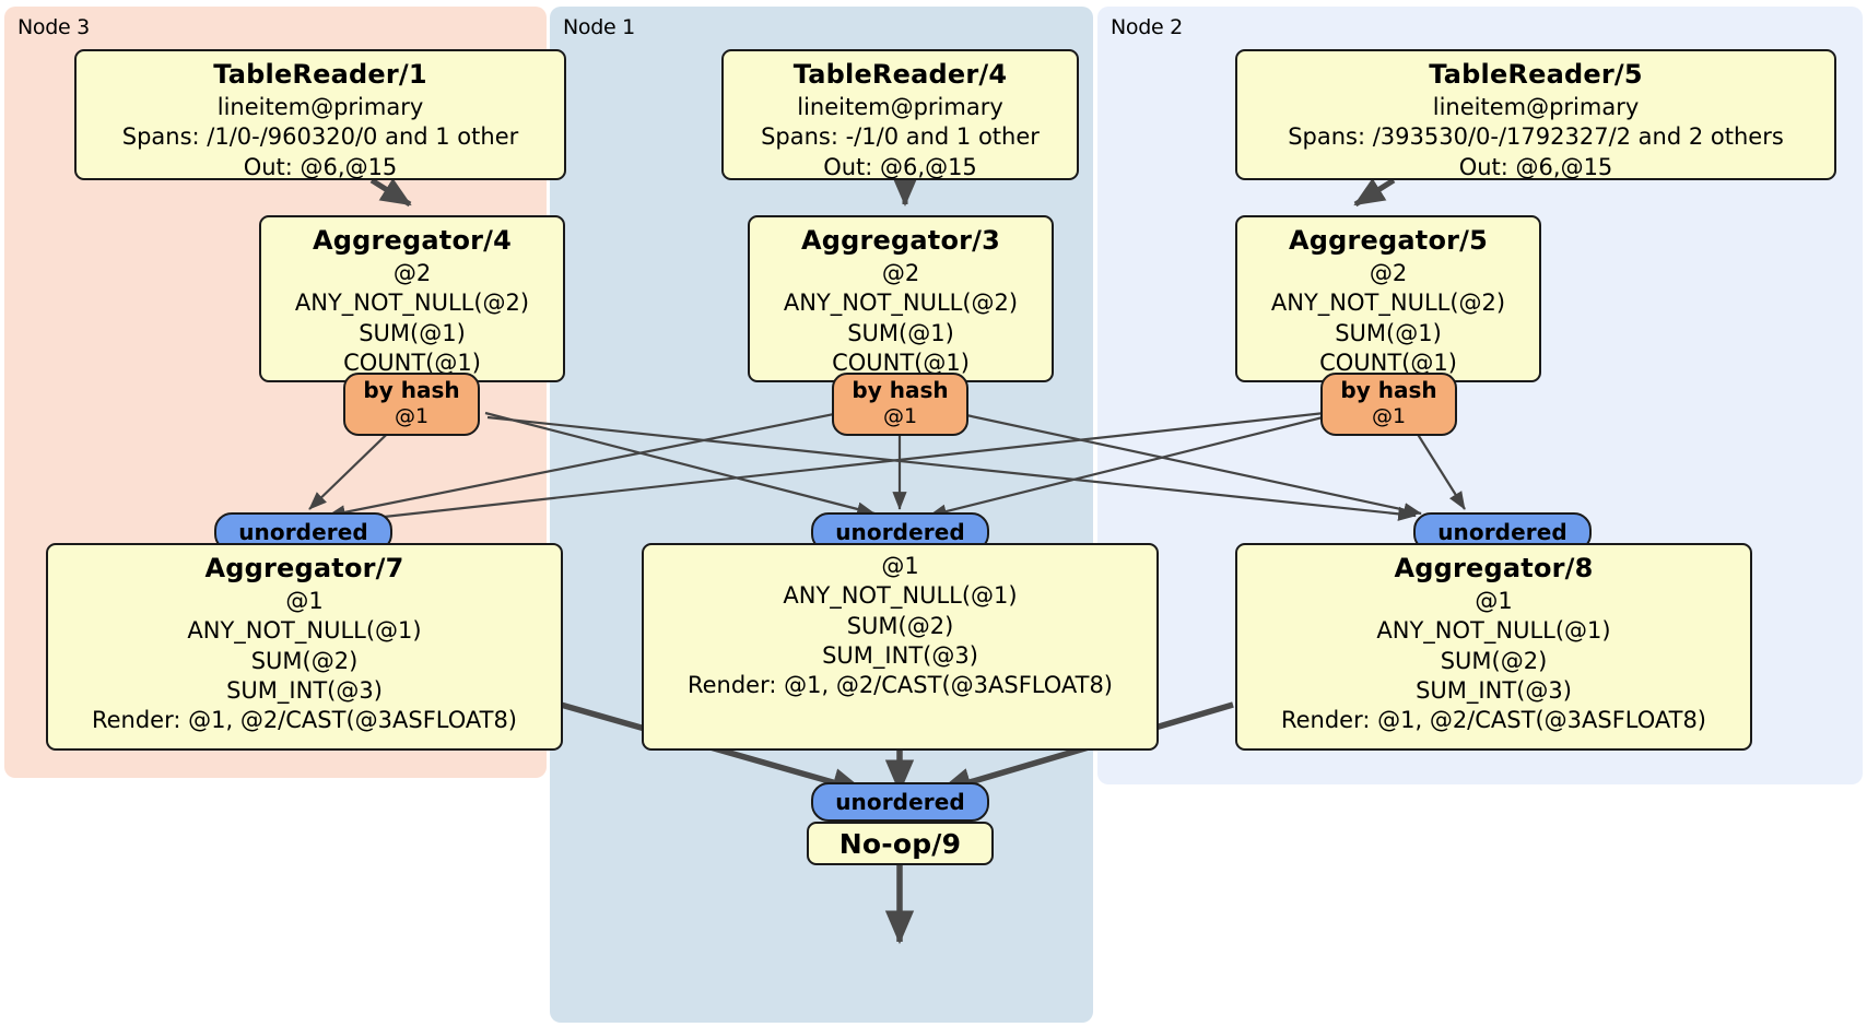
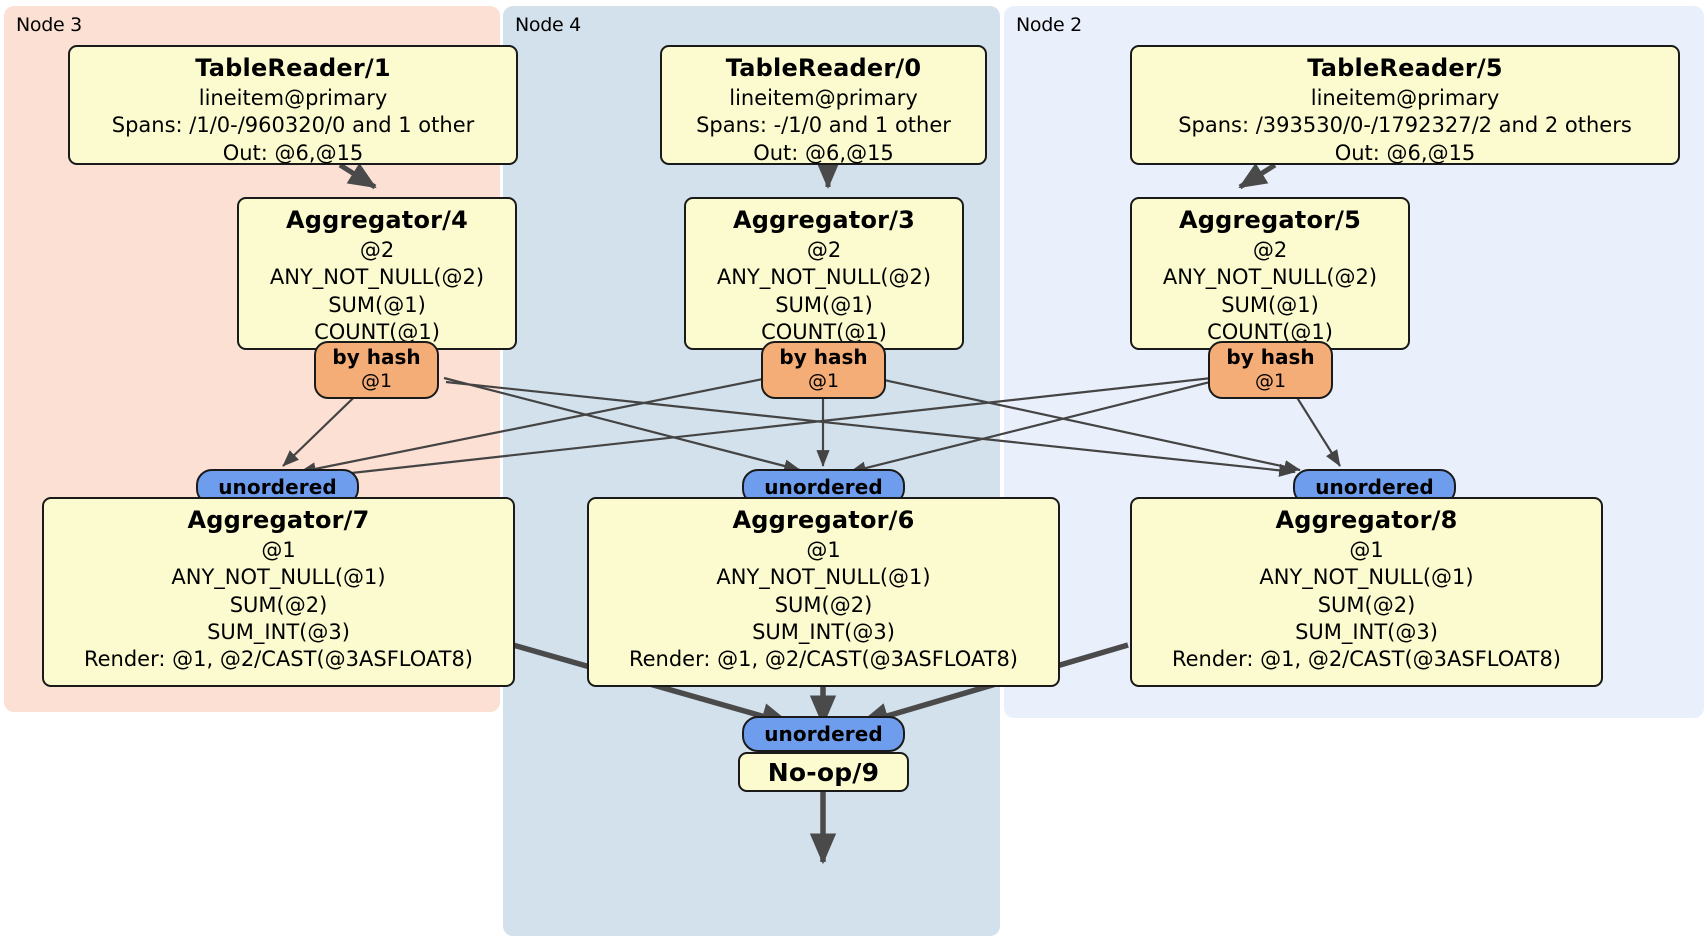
  Node 3
- Node 1
+ Node 4
  Node 2
  TableReader/1
  lineitem@primary
  Spans: /1/0-/960320/0 and 1 other
  Out: @6,@15
- TableReader/4
+ TableReader/0
  lineitem@primary
  Spans: -/1/0 and 1 other
  Out: @6,@15
  TableReader/5
  lineitem@primary
  Spans: /393530/0-/1792327/2 and 2 others
  Out: @6,@15
  Aggregator/4
  @2
  ANY_NOT_NULL(@2)
  SUM(@1)
  COUNT(@1)
  Aggregator/3
  @2
  ANY_NOT_NULL(@2)
  SUM(@1)
  COUNT(@1)
  Aggregator/5
  @2
  ANY_NOT_NULL(@2)
  SUM(@1)
  COUNT(@1)
  by hash
  @1
  by hash
  @1
  by hash
  @1
  unordered
  unordered
  unordered
  Aggregator/7
  @1
  ANY_NOT_NULL(@1)
  SUM(@2)
  SUM_INT(@3)
  Render: @1, @2/CAST(@3ASFLOAT8)
+ Aggregator/6
  @1
  ANY_NOT_NULL(@1)
  SUM(@2)
  SUM_INT(@3)
  Render: @1, @2/CAST(@3ASFLOAT8)
  Aggregator/8
  @1
  ANY_NOT_NULL(@1)
  SUM(@2)
  SUM_INT(@3)
  Render: @1, @2/CAST(@3ASFLOAT8)
  unordered
  No-op/9
